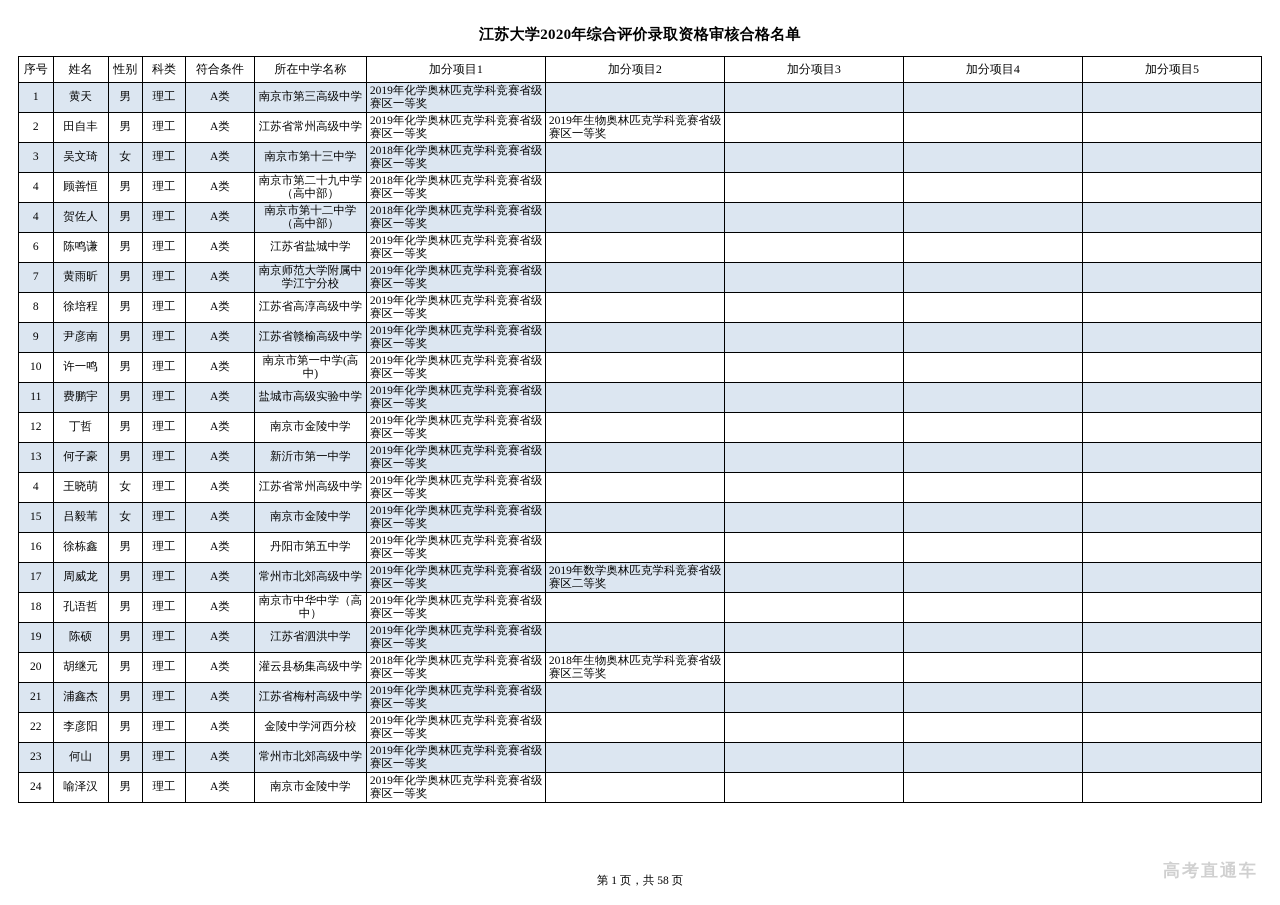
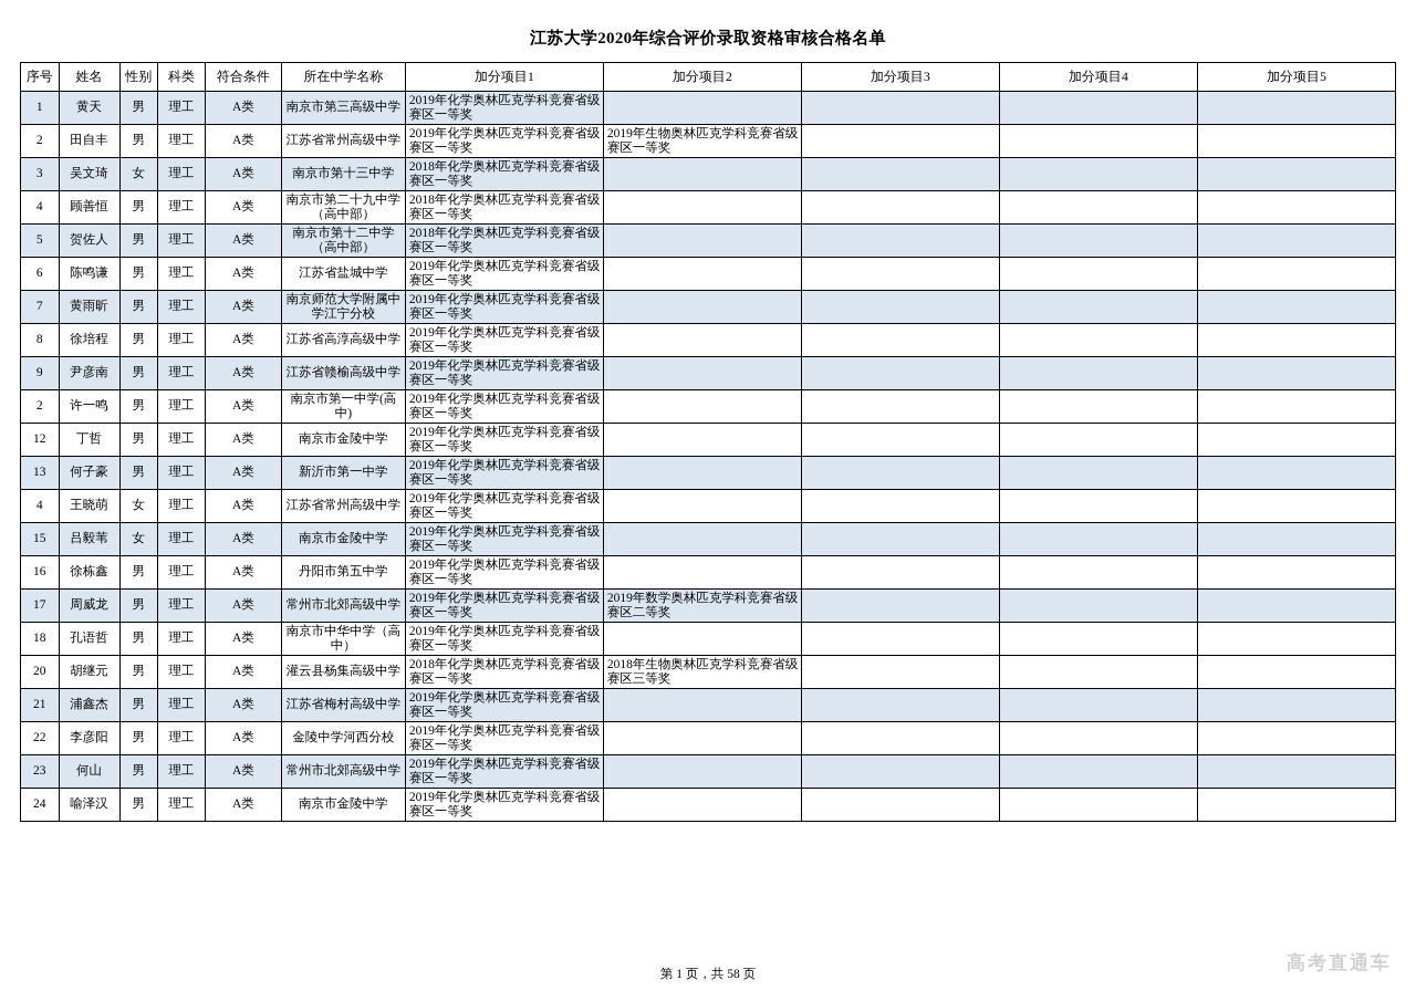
  江苏大学2020年综合评价录取资格审核合格名单
  序号	姓名	性别	科类	符合条件	所在中学名称	加分项目1	加分项目2	加分项目3	加分项目4	加分项目5
  1	黄天	男	理工	A类	南京市第三高级中学	2019年化学奥林匹克学科竞赛省级赛区一等奖
  2	田自丰	男	理工	A类	江苏省常州高级中学	2019年化学奥林匹克学科竞赛省级赛区一等奖	2019年生物奥林匹克学科竞赛省级赛区一等奖
  3	吴文琦	女	理工	A类	南京市第十三中学	2018年化学奥林匹克学科竞赛省级赛区一等奖
  4	顾善恒	男	理工	A类	南京市第二十九中学（高中部）	2018年化学奥林匹克学科竞赛省级赛区一等奖
- 4	贺佐人	男	理工	A类	南京市第十二中学（高中部）	2018年化学奥林匹克学科竞赛省级赛区一等奖
+ 5	贺佐人	男	理工	A类	南京市第十二中学（高中部）	2018年化学奥林匹克学科竞赛省级赛区一等奖
  6	陈鸣谦	男	理工	A类	江苏省盐城中学	2019年化学奥林匹克学科竞赛省级赛区一等奖
  7	黄雨昕	男	理工	A类	南京师范大学附属中学江宁分校	2019年化学奥林匹克学科竞赛省级赛区一等奖
  8	徐培程	男	理工	A类	江苏省高淳高级中学	2019年化学奥林匹克学科竞赛省级赛区一等奖
  9	尹彦南	男	理工	A类	江苏省赣榆高级中学	2019年化学奥林匹克学科竞赛省级赛区一等奖
- 10	许一鸣	男	理工	A类	南京市第一中学(高中)	2019年化学奥林匹克学科竞赛省级赛区一等奖
+ 2	许一鸣	男	理工	A类	南京市第一中学(高中)	2019年化学奥林匹克学科竞赛省级赛区一等奖
- 11	费鹏宇	男	理工	A类	盐城市高级实验中学	2019年化学奥林匹克学科竞赛省级赛区一等奖
  12	丁哲	男	理工	A类	南京市金陵中学	2019年化学奥林匹克学科竞赛省级赛区一等奖
  13	何子豪	男	理工	A类	新沂市第一中学	2019年化学奥林匹克学科竞赛省级赛区一等奖
  4	王晓萌	女	理工	A类	江苏省常州高级中学	2019年化学奥林匹克学科竞赛省级赛区一等奖
  15	吕毅苇	女	理工	A类	南京市金陵中学	2019年化学奥林匹克学科竞赛省级赛区一等奖
  16	徐栋鑫	男	理工	A类	丹阳市第五中学	2019年化学奥林匹克学科竞赛省级赛区一等奖
  17	周威龙	男	理工	A类	常州市北郊高级中学	2019年化学奥林匹克学科竞赛省级赛区一等奖	2019年数学奥林匹克学科竞赛省级赛区二等奖
  18	孔语哲	男	理工	A类	南京市中华中学（高中）	2019年化学奥林匹克学科竞赛省级赛区一等奖
- 19	陈硕	男	理工	A类	江苏省泗洪中学	2019年化学奥林匹克学科竞赛省级赛区一等奖
  20	胡继元	男	理工	A类	灌云县杨集高级中学	2018年化学奥林匹克学科竞赛省级赛区一等奖	2018年生物奥林匹克学科竞赛省级赛区三等奖
  21	浦鑫杰	男	理工	A类	江苏省梅村高级中学	2019年化学奥林匹克学科竞赛省级赛区一等奖
  22	李彦阳	男	理工	A类	金陵中学河西分校	2019年化学奥林匹克学科竞赛省级赛区一等奖
  23	何山	男	理工	A类	常州市北郊高级中学	2019年化学奥林匹克学科竞赛省级赛区一等奖
  24	喻泽汉	男	理工	A类	南京市金陵中学	2019年化学奥林匹克学科竞赛省级赛区一等奖
  第 1 页，共 58 页
  高考直通车
